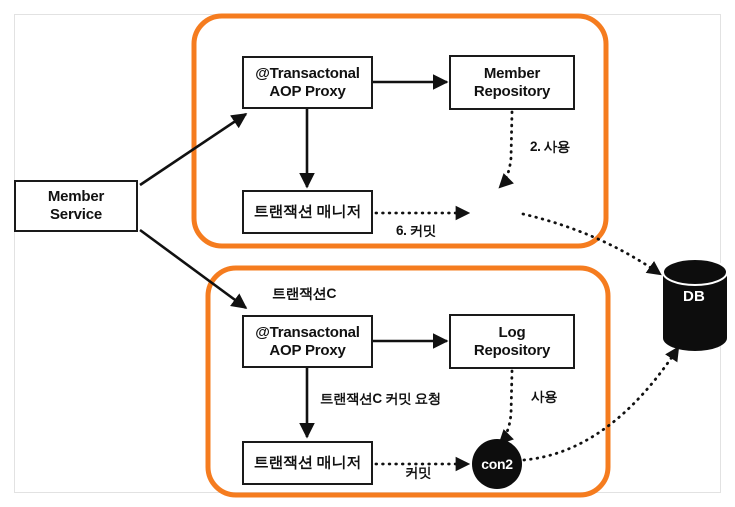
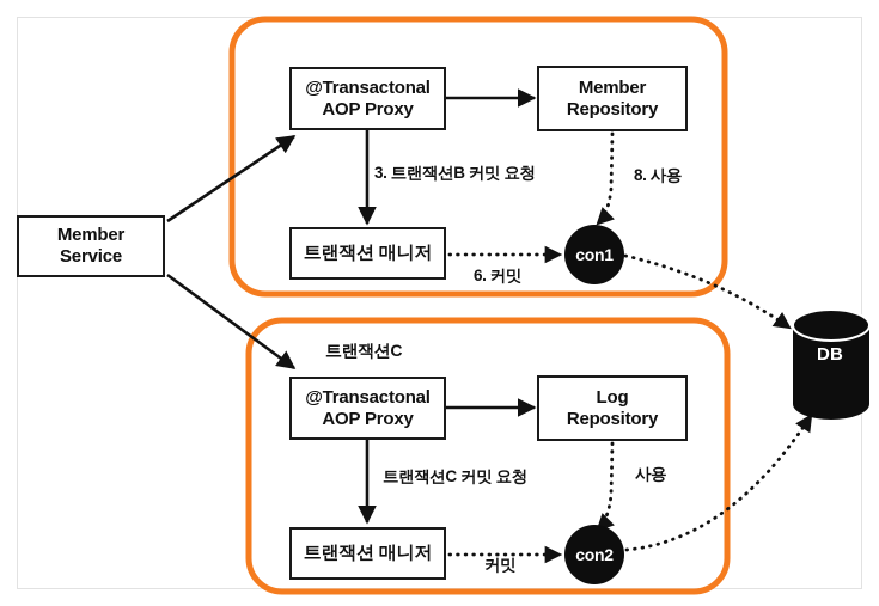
  Member
  Service
  @Transactonal
  AOP Proxy
  Member
  Repository
  트랜잭션 매니저
+ con1
+ 3. 트랜잭션B 커밋 요청
- 2. 사용
+ 8. 사용
  6. 커밋
  트랜잭션C
  @Transactonal
  AOP Proxy
  Log
  Repository
  트랜잭션 매니저
  con2
  트랜잭션C 커밋 요청
  사용
  커밋
  DB
